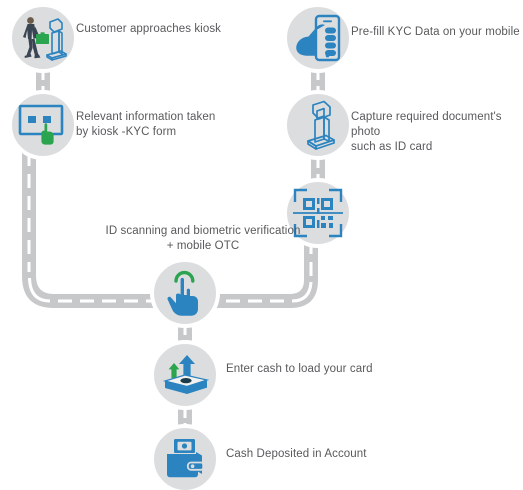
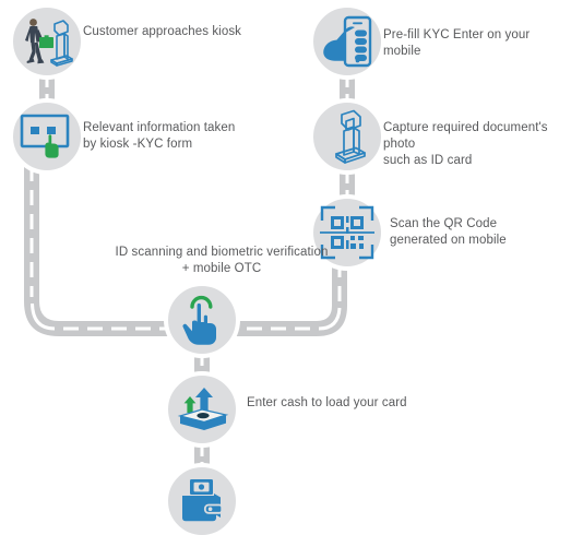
  Customer approaches kiosk
  Relevant information taken
  by kiosk -KYC form
- Pre-fill KYC Data on your mobile
+ Pre-fill KYC Enter on your mobile
  Capture required document's photo
  such as ID card
+ Scan the QR Code
+ generated on mobile
  ID scanning and biometric verification
  + mobile OTC
  Enter cash to load your card
- Cash Deposited in Account
